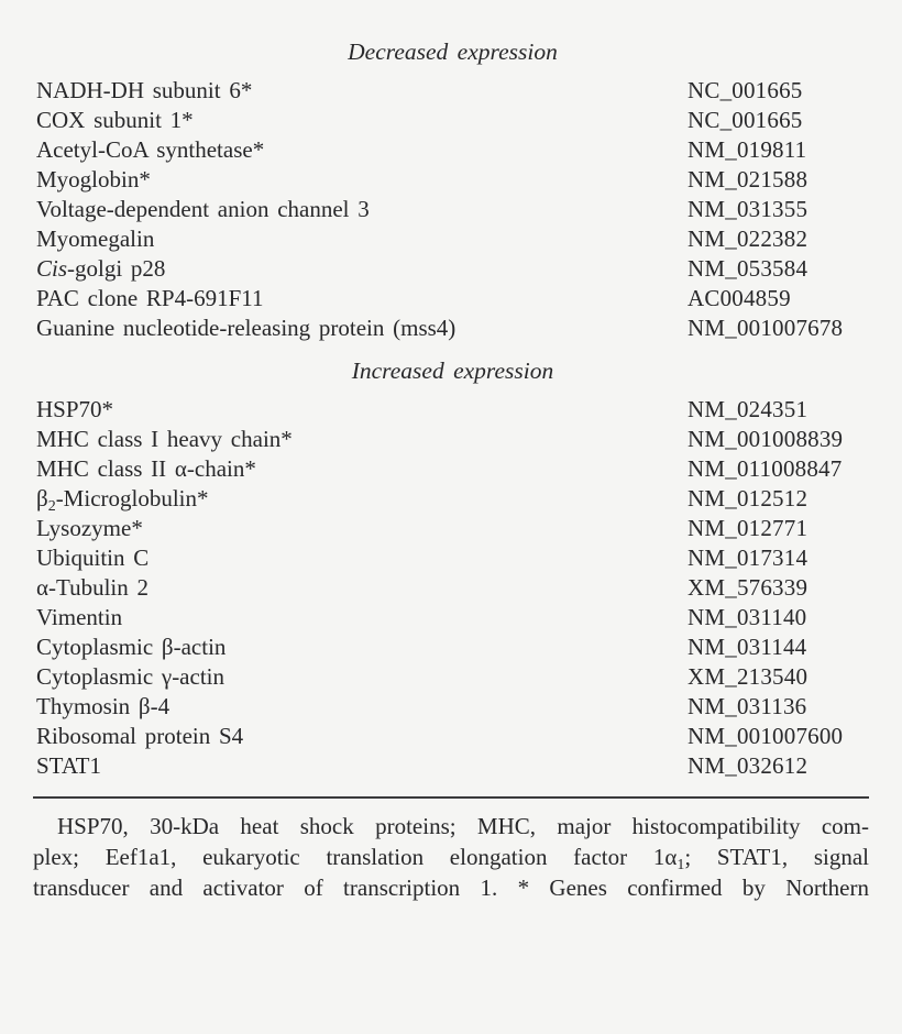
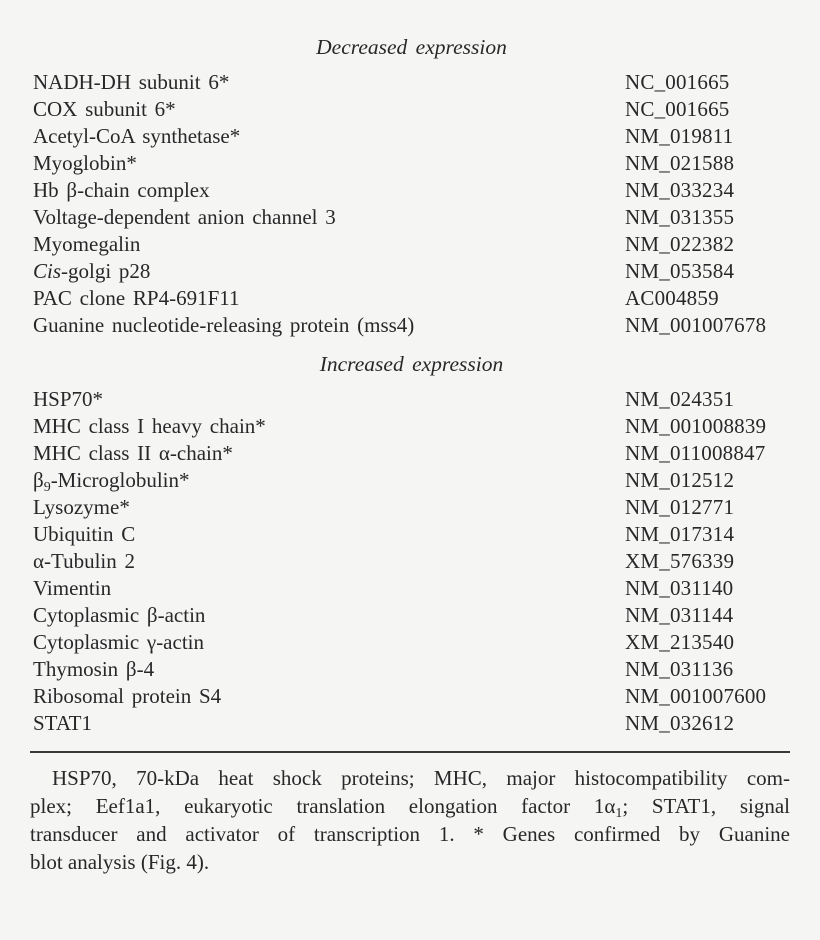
  Decreased expression
  NADH-DH subunit 6*
  NC_001665
- COX subunit 1*
+ COX subunit 6*
  NC_001665
  Acetyl-CoA synthetase*
  NM_019811
  Myoglobin*
  NM_021588
+ Hb β-chain complex
+ NM_033234
  Voltage-dependent anion channel 3
  NM_031355
  Myomegalin
  NM_022382
  Cis-golgi p28
  NM_053584
  PAC clone RP4-691F11
  AC004859
  Guanine nucleotide-releasing protein (mss4)
  NM_001007678
  Increased expression
  HSP70*
  NM_024351
  MHC class I heavy chain*
  NM_001008839
  MHC class II α-chain*
  NM_011008847
- β2-Microglobulin*
+ β9-Microglobulin*
  NM_012512
  Lysozyme*
  NM_012771
  Ubiquitin C
  NM_017314
  α-Tubulin 2
  XM_576339
  Vimentin
  NM_031140
  Cytoplasmic β-actin
  NM_031144
  Cytoplasmic γ-actin
  XM_213540
  Thymosin β-4
  NM_031136
  Ribosomal protein S4
  NM_001007600
  STAT1
  NM_032612
- HSP70, 30-kDa heat shock proteins; MHC, major histocompatibility com-
+ HSP70, 70-kDa heat shock proteins; MHC, major histocompatibility com-
  plex; Eef1a1, eukaryotic translation elongation factor 1α1; STAT1, signal
- transducer and activator of transcription 1. * Genes confirmed by Northern
+ transducer and activator of transcription 1. * Genes confirmed by Guanine
+ blot analysis (Fig. 4).
